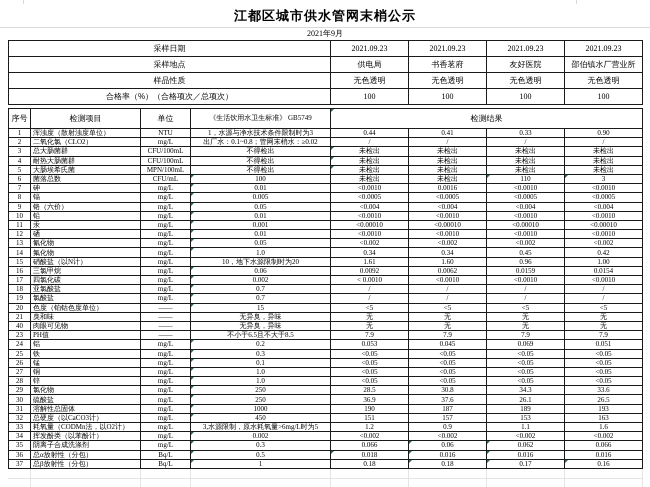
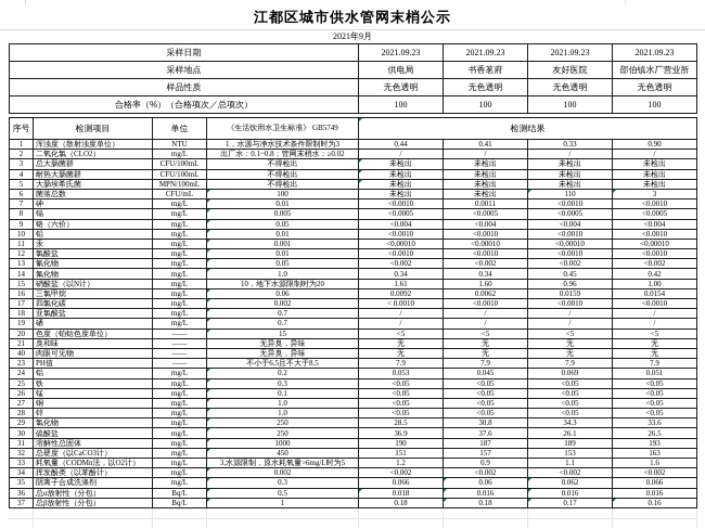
  江都区城市供水管网末梢公示
  2021年9月
  采样日期	2021.09.23	2021.09.23	2021.09.23	2021.09.23
  采样地点	供电局	书香茗府	友好医院	邵伯镇水厂营业所
  样品性质	无色透明	无色透明	无色透明	无色透明
  合格率（%）（合格项次／总项次）	100	100	100	100
  序号	检测项目	单位	《生活饮用水卫生标准》 GB5749	检测结果
  1	浑浊度（散射浊度单位）	NTU	1，水源与净水技术条件限制时为3	0.44	0.41	0.33	0.90
  2	二氧化氯（CLO2）	mg/L	出厂水：0.1~0.8；管网末梢水：≥0.02	/	/	/	/
  3	总大肠菌群	CFU/100mL	不得检出	未检出	未检出	未检出	未检出
  4	耐热大肠菌群	CFU/100mL	不得检出	未检出	未检出	未检出	未检出
  5	大肠埃希氏菌	MPN/100mL	不得检出	未检出	未检出	未检出	未检出
  6	菌落总数	CFU/mL	100	未检出	未检出	110	3
- 7	砷	mg/L	0.01	<0.0010	0.0016	<0.0010	<0.0010
+ 7	砷	mg/L	0.01	<0.0010	0.0011	<0.0010	<0.0010
  8	镉	mg/L	0.005	<0.0005	<0.0005	<0.0005	<0.0005
  9	铬（六价）	mg/L	0.05	<0.004	<0.004	<0.004	<0.004
  10	铅	mg/L	0.01	<0.0010	<0.0010	<0.0010	<0.0010
  11	汞	mg/L	0.001	<0.00010	<0.00010	<0.00010	<0.00010
- 12	硒	mg/L	0.01	<0.0010	<0.0010	<0.0010	<0.0010
+ 12	氯酸盐	mg/L	0.01	<0.0010	<0.0010	<0.0010	<0.0010
  13	氰化物	mg/L	0.05	<0.002	<0.002	<0.002	<0.002
  14	氟化物	mg/L	1.0	0.34	0.34	0.45	0.42
  15	硝酸盐（以N计）	mg/L	10，地下水源限制时为20	1.61	1.60	0.96	1.00
  16	三氯甲烷	mg/L	0.06	0.0092	0.0062	0.0159	0.0154
  17	四氯化碳	mg/L	0.002	< 0.0010	<0.0010	<0.0010	<0.0010
  18	亚氯酸盐	mg/L	0.7	/	/	/	/
- 19	氯酸盐	mg/L	0.7	/	/	/	/
+ 19	硒	mg/L	0.7	/	/	/	/
  20	色度（铂钴色度单位）	——	15	<5	<5	<5	<5
  21	臭和味	——	无异臭，异味	无	无	无	无
  40	肉眼可见物	——	无异臭，异味	无	无	无	无
  23	PH值	——	不小于6.5且不大于8.5	7.9	7.9	7.9	7.9
  24	铝	mg/L	0.2	0.053	0.045	0.069	0.051
  25	铁	mg/L	0.3	<0.05	<0.05	<0.05	<0.05
  26	锰	mg/L	0.1	<0.05	<0.05	<0.05	<0.05
  27	铜	mg/L	1.0	<0.05	<0.05	<0.05	<0.05
  28	锌	mg/L	1.0	<0.05	<0.05	<0.05	<0.05
  29	氯化物	mg/L	250	28.5	30.8	34.3	33.6
  30	硫酸盐	mg/L	250	36.9	37.6	26.1	26.5
  31	溶解性总固体	mg/L	1000	190	187	189	193
  32	总硬度（以CaCO3计）	mg/L	450	151	157	153	163
  33	耗氧量（CODMn法，以O2计）	mg/L	3,水源限制，原水耗氧量>6mg/L时为5	1.2	0.9	1.1	1.6
  34	挥发酚类（以苯酚计）	mg/L	0.002	<0.002	<0.002	<0.002	<0.002
  35	阴离子合成洗涤剂	mg/L	0.3	0.066	0.06	0.062	0.066
  36	总α放射性（分包）	Bq/L	0.5	0.018	0.016	0.016	0.016
  37	总β放射性（分包）	Bq/L	1	0.18	0.18	0.17	0.16
